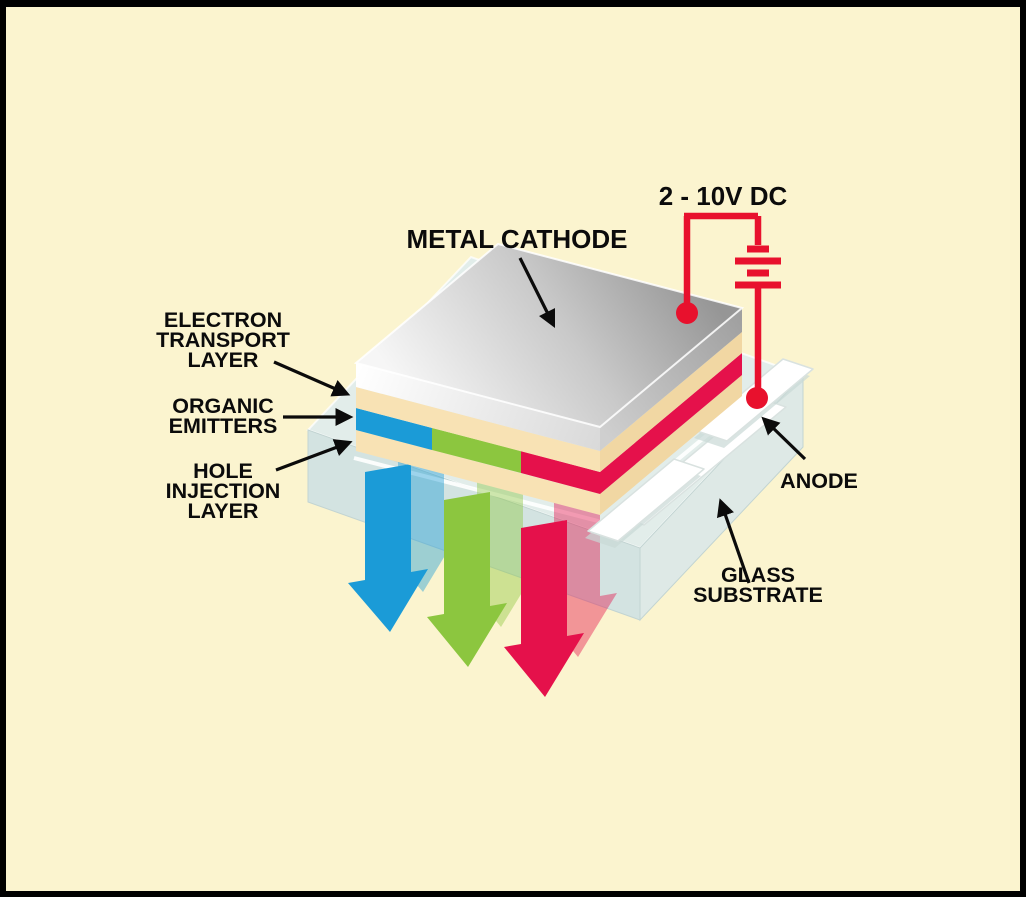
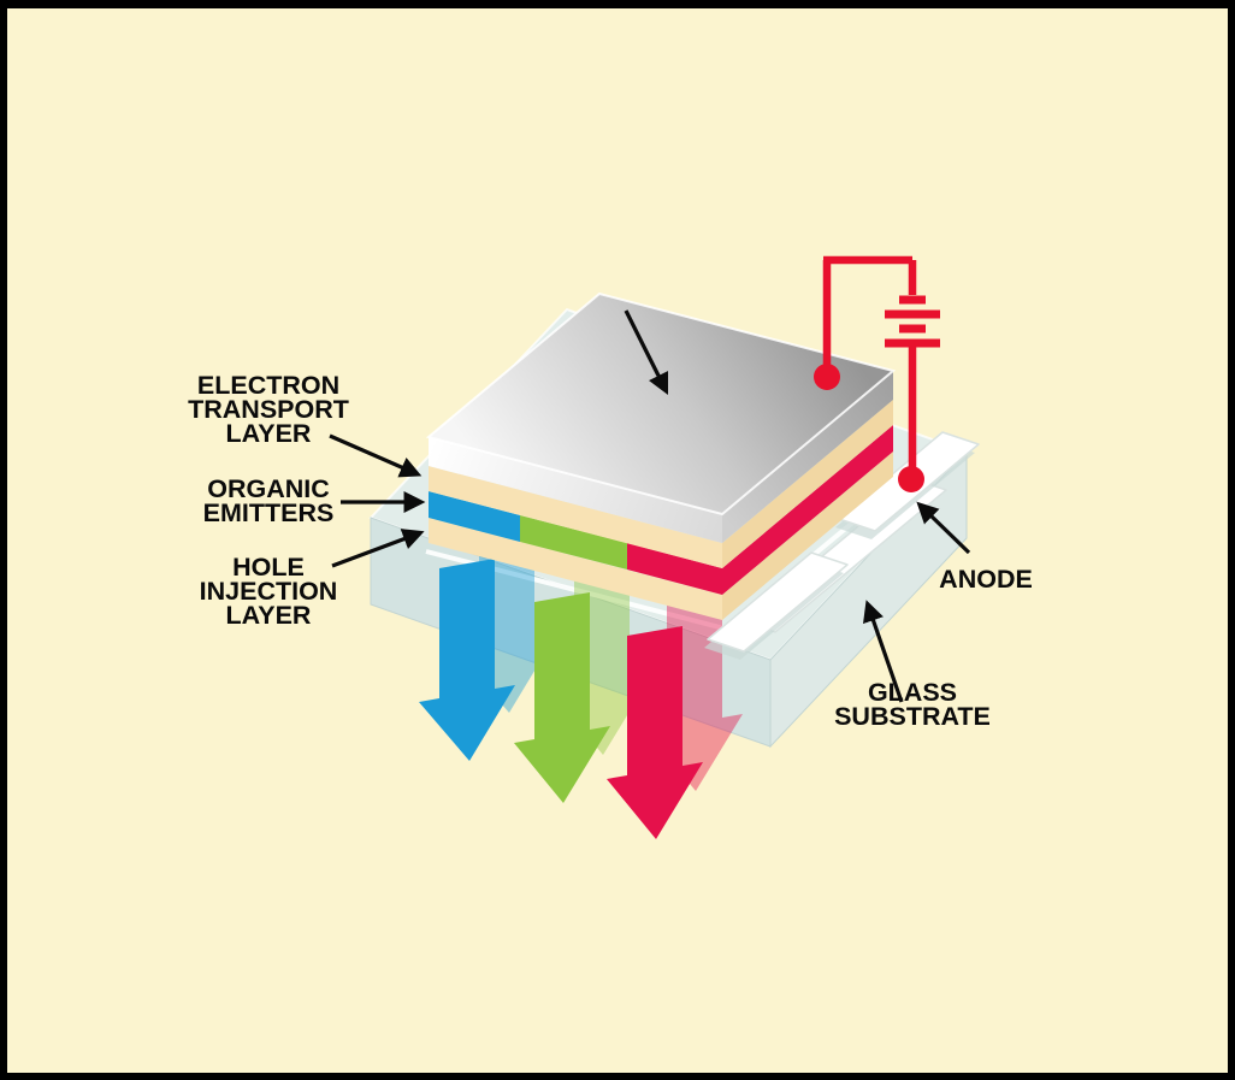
- 2 - 10V DC
- METAL CATHODE
  ELECTRON
  TRANSPORT
  LAYER
  ORGANIC
  EMITTERS
  HOLE
  INJECTION
  LAYER
  ANODE
  GLASS
  SUBSTRATE
